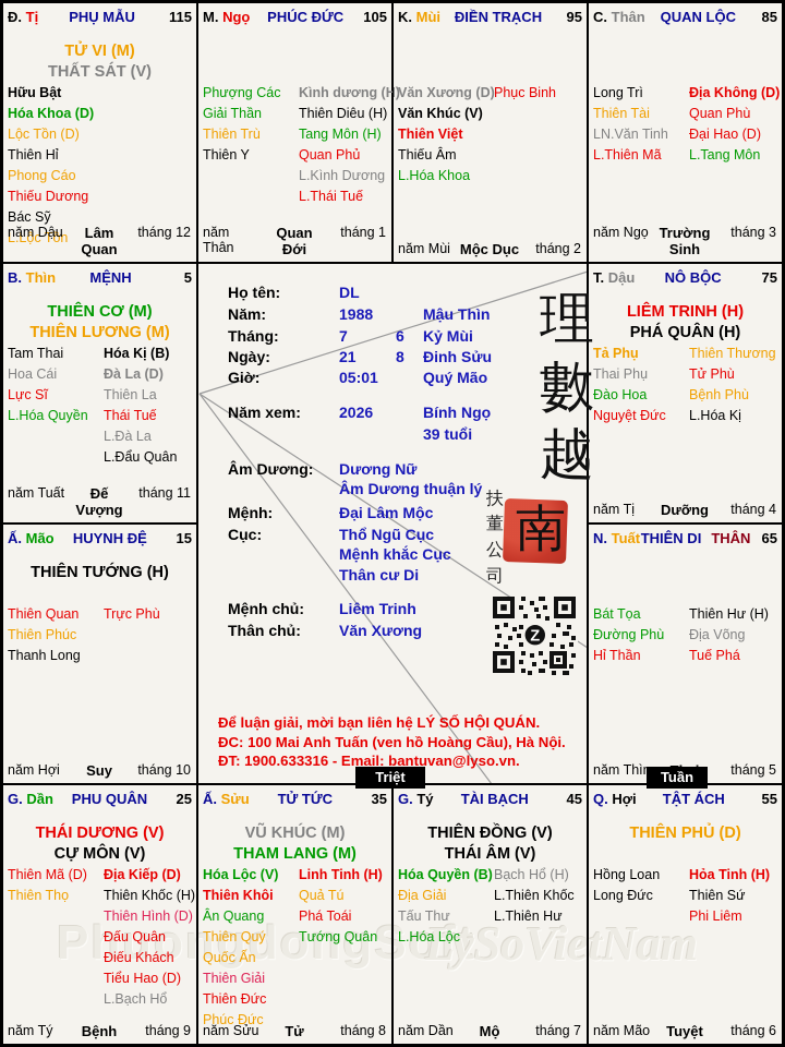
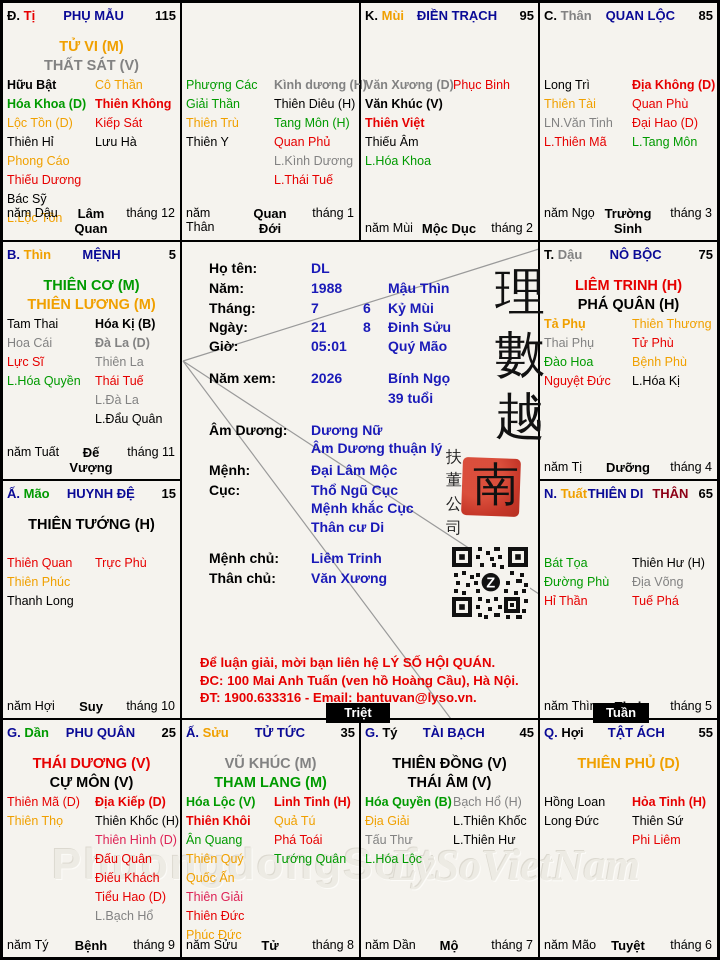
  PhuongdongSoft
  LySoVietNam
  Đ. Tị
  PHỤ MẪU
  115
  TỬ VI (M)
  THẤT SÁT (V)
  Hữu Bật
  Hóa Khoa (D)
  Lộc Tồn (D)
  Thiên Hỉ
  Phong Cáo
  Thiếu Dương
  Bác Sỹ
  L.Lộc Tồn
+ Cô Thần
+ Thiên Không
+ Kiếp Sát
+ Lưu Hà
  năm Dậu
  Lâm Quan
  tháng 12
- M. Ngọ
- PHÚC ĐỨC
- 105
  Phượng Các
  Giải Thần
  Thiên Trù
  Thiên Y
  Kình dương (H)
  Thiên Diêu (H)
  Tang Môn (H)
  Quan Phủ
  L.Kình Dương
  L.Thái Tuế
  năm Thân
  Quan Đới
  tháng 1
  K. Mùi
  ĐIỀN TRẠCH
  95
  Văn Xương (D)
  Văn Khúc (V)
  Thiên Việt
  Thiếu Âm
  L.Hóa Khoa
  Phục Binh
  năm Mùi
  Mộc Dục
  tháng 2
  C. Thân
  QUAN LỘC
  85
  Long Trì
  Thiên Tài
  LN.Văn Tinh
  L.Thiên Mã
  Địa Không (D)
  Quan Phù
  Đại Hao (D)
  L.Tang Môn
  năm Ngọ
  Trường Sinh
  tháng 3
  B. Thìn
  MỆNH
  5
  THIÊN CƠ (M)
  THIÊN LƯƠNG (M)
  Tam Thai
  Hoa Cái
  Lực Sĩ
  L.Hóa Quyền
  Hóa Kị (B)
  Đà La (D)
  Thiên La
  Thái Tuế
  L.Đà La
  L.Đẩu Quân
  năm Tuất
  Đế Vượng
  tháng 11
  T. Dậu
  NÔ BỘC
  75
  LIÊM TRINH (H)
  PHÁ QUÂN (H)
  Tả Phụ
  Thai Phụ
  Đào Hoa
  Nguyệt Đức
  Thiên Thương
  Tử Phù
  Bệnh Phù
  L.Hóa Kị
  năm Tị
  Dưỡng
  tháng 4
  Ấ. Mão
  HUYNH ĐỆ
  15
  THIÊN TƯỚNG (H)
  Thiên Quan
  Thiên Phúc
  Thanh Long
  Trực Phù
  năm Hợi
  Suy
  tháng 10
  N. Tuất
  THIÊN DI THÂN
  65
  Bát Tọa
  Đường Phù
  Hỉ Thần
  Thiên Hư (H)
  Địa Võng
  Tuế Phá
  năm Thì
  tháng 5
  G. Dần
  PHU QUÂN
  25
  THÁI DƯƠNG (V)
  CỰ MÔN (V)
  Thiên Mã (D)
  Thiên Thọ
  Địa Kiếp (D)
  Thiên Khốc (H)
  Thiên Hình (D)
  Đấu Quân
  Điếu Khách
  Tiểu Hao (D)
  L.Bạch Hổ
  năm Tý
  Bệnh
  tháng 9
  Ấ. Sửu
  TỬ TỨC
  35
  VŨ KHÚC (M)
  THAM LANG (M)
  Hóa Lộc (V)
  Thiên Khôi
  Ân Quang
  Thiên Quý
  Quốc Ấn
  Thiên Giải
  Thiên Đức
  Phúc Đức
  Linh Tinh (H)
  Quả Tú
  Phá Toái
  Tướng Quân
  năm Sửu
  Tử
  tháng 8
  G. Tý
  TÀI BẠCH
  45
  THIÊN ĐỒNG (V)
  THÁI ÂM (V)
  Hóa Quyền (B)
  Địa Giải
  Tấu Thư
  L.Hóa Lộc
  Bạch Hổ (H)
  L.Thiên Khốc
  L.Thiên Hư
  năm Dần
  Mộ
  tháng 7
  Q. Hợi
  TẬT ÁCH
  55
  THIÊN PHỦ (D)
  Hồng Loan
  Long Đức
  Hỏa Tinh (H)
  Thiên Sứ
  Phi Liêm
  năm Mão
  Tuyệt
  tháng 6
  Họ tên:
  DL
  Năm:
  1988
  Mậu Thìn
  Tháng:
  7
  6
  Kỷ Mùi
  Ngày:
  21
  8
  Đinh Sửu
  Giờ:
  05:01
  Quý Mão
  Năm xem:
  2026
  Bính Ngọ
  39 tuổi
  Âm Dương:
  Dương Nữ
  Âm Dương thuận lý
  Mệnh:
  Đại Lâm Mộc
  Cục:
  Thổ Ngũ Cục
  Mệnh khắc Cục
  Thân cư Di
  Mệnh chủ:
  Liêm Trinh
  Thân chủ:
  Văn Xương
  理
  數
  越
  南
  扶
  董
  公
  司
  Z
  Để luận giải, mời bạn liên hệ LÝ SỐ HỘI QUÁN.
  ĐC: 100 Mai Anh Tuấn (ven hồ Hoàng Cầu), Hà Nội.
  ĐT: 1900.633316 - Email: bantuvan@lyso.vn.
  Triệt
  Tuần
